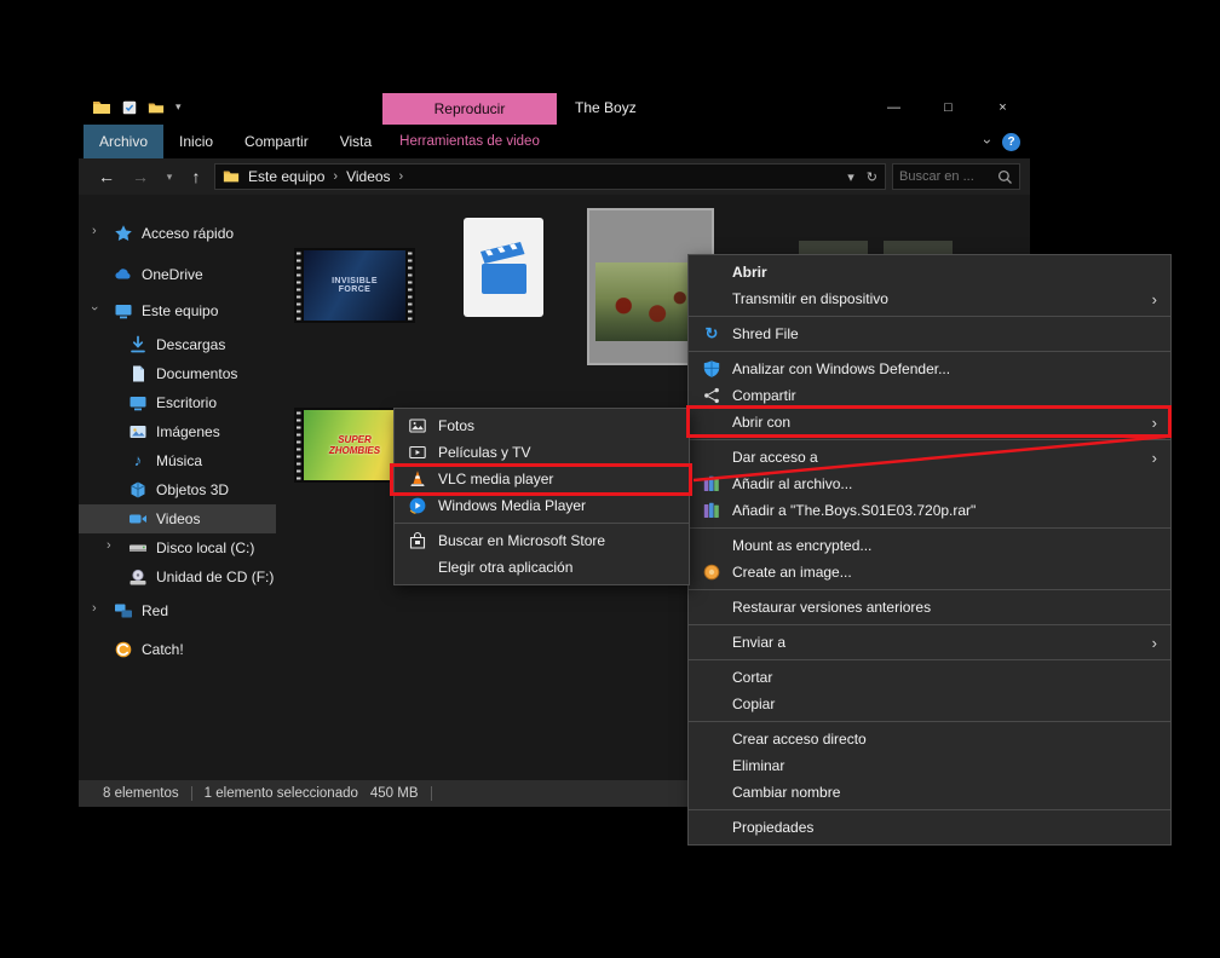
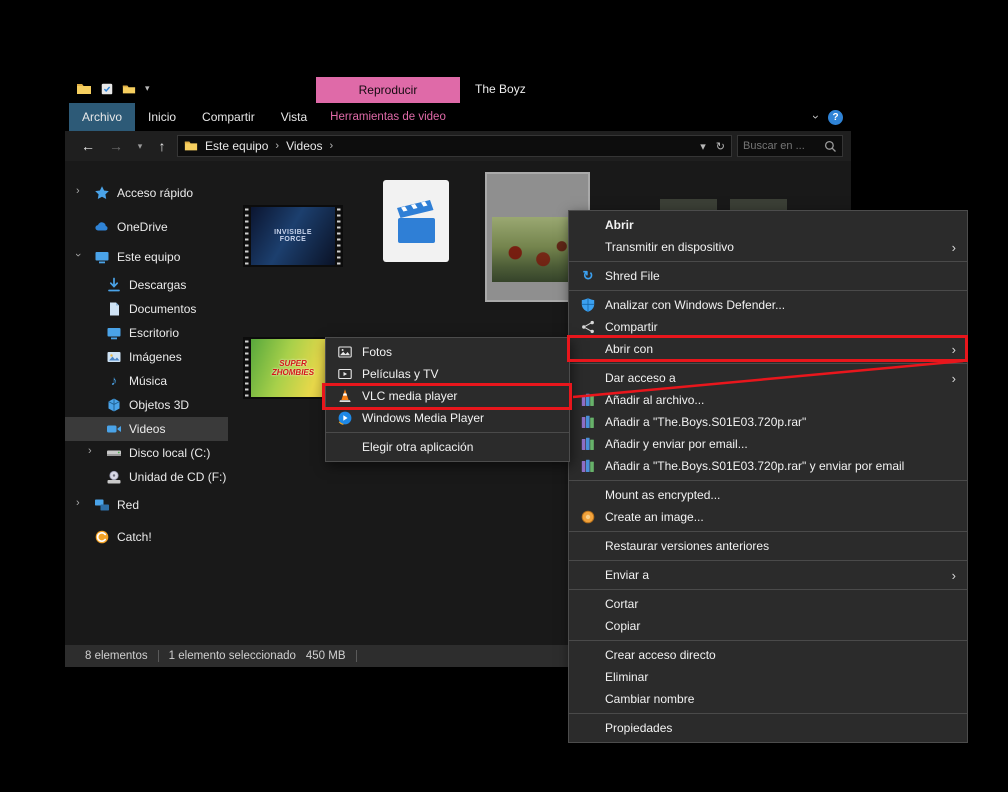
  ▾
  Reproducir
  The Boyz
- —
- □
- ×
  Archivo
  Inicio
  Compartir
  Vista
  Herramientas de video
  ?
  ←
  →
  ▾
  ↑
  Este equipo
  ›
  Videos
  ›
  ▾
  ↻
  Buscar en ...
  ›
  Acceso rápido
  OneDrive
  Este equipo
  Descargas
  Documentos
  Escritorio
  Imágenes
  ♪
  Música
  Objetos 3D
  Videos
  ›
  Disco local (C:)
  Unidad de CD (F:)
  ›
  Red
  Catch!
  SUPER ZHOMBIES
  8 elementos
  1 elemento seleccionado
  450 MB
  Abrir
  Transmitir en dispositivo
  ›
  ↻
  Shred File
  Analizar con Windows Defender...
  Compartir
  Abrir con
  ›
  Dar acceso a
  ›
  Añadir al archivo...
  Añadir a "The.Boys.S01E03.720p.rar"
+ Añadir y enviar por email...
+ Añadir a "The.Boys.S01E03.720p.rar" y enviar por email
  Mount as encrypted...
  Create an image...
  Restaurar versiones anteriores
  Enviar a
  ›
  Cortar
  Copiar
  Crear acceso directo
  Eliminar
  Cambiar nombre
  Propiedades
  Fotos
  Películas y TV
  VLC media player
  Windows Media Player
- Buscar en Microsoft Store
  Elegir otra aplicación
